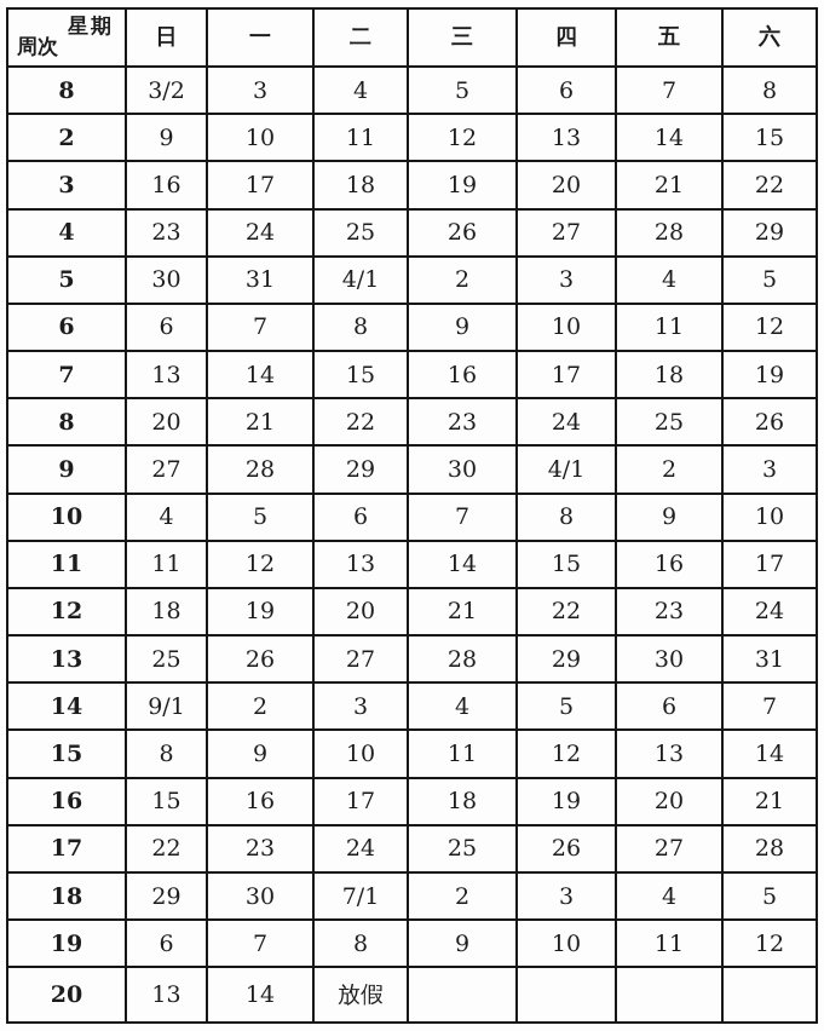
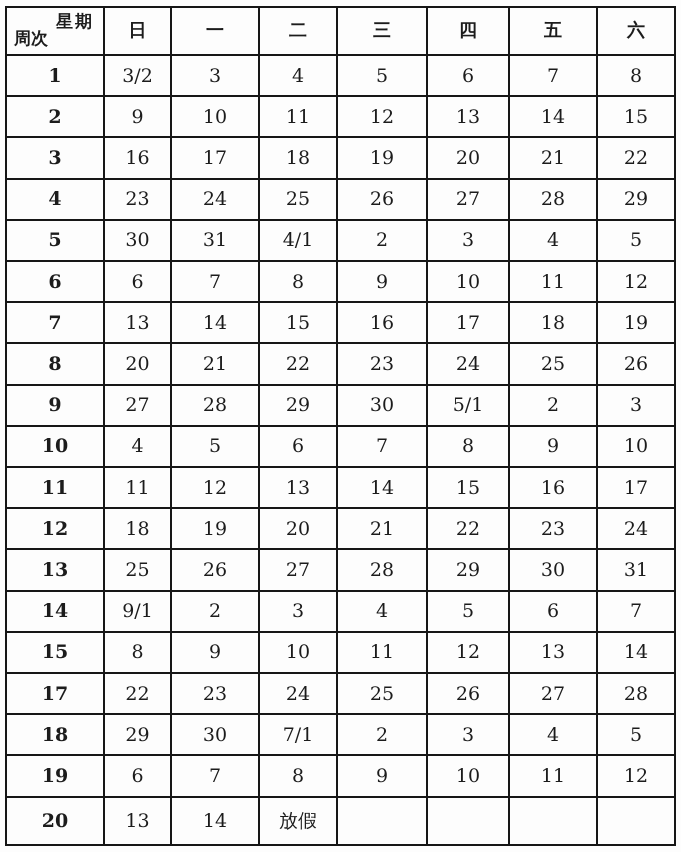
  星期 周次	日	一	二	三	四	五	六
- 8	3/2	3	4	5	6	7	8
+ 1	3/2	3	4	5	6	7	8
  2	9	10	11	12	13	14	15
  3	16	17	18	19	20	21	22
  4	23	24	25	26	27	28	29
  5	30	31	4/1	2	3	4	5
  6	6	7	8	9	10	11	12
  7	13	14	15	16	17	18	19
  8	20	21	22	23	24	25	26
- 9	27	28	29	30	4/1	2	3
+ 9	27	28	29	30	5/1	2	3
  10	4	5	6	7	8	9	10
  11	11	12	13	14	15	16	17
  12	18	19	20	21	22	23	24
  13	25	26	27	28	29	30	31
  14	9/1	2	3	4	5	6	7
  15	8	9	10	11	12	13	14
- 16	15	16	17	18	19	20	21
  17	22	23	24	25	26	27	28
  18	29	30	7/1	2	3	4	5
  19	6	7	8	9	10	11	12
  20	13	14	放假
